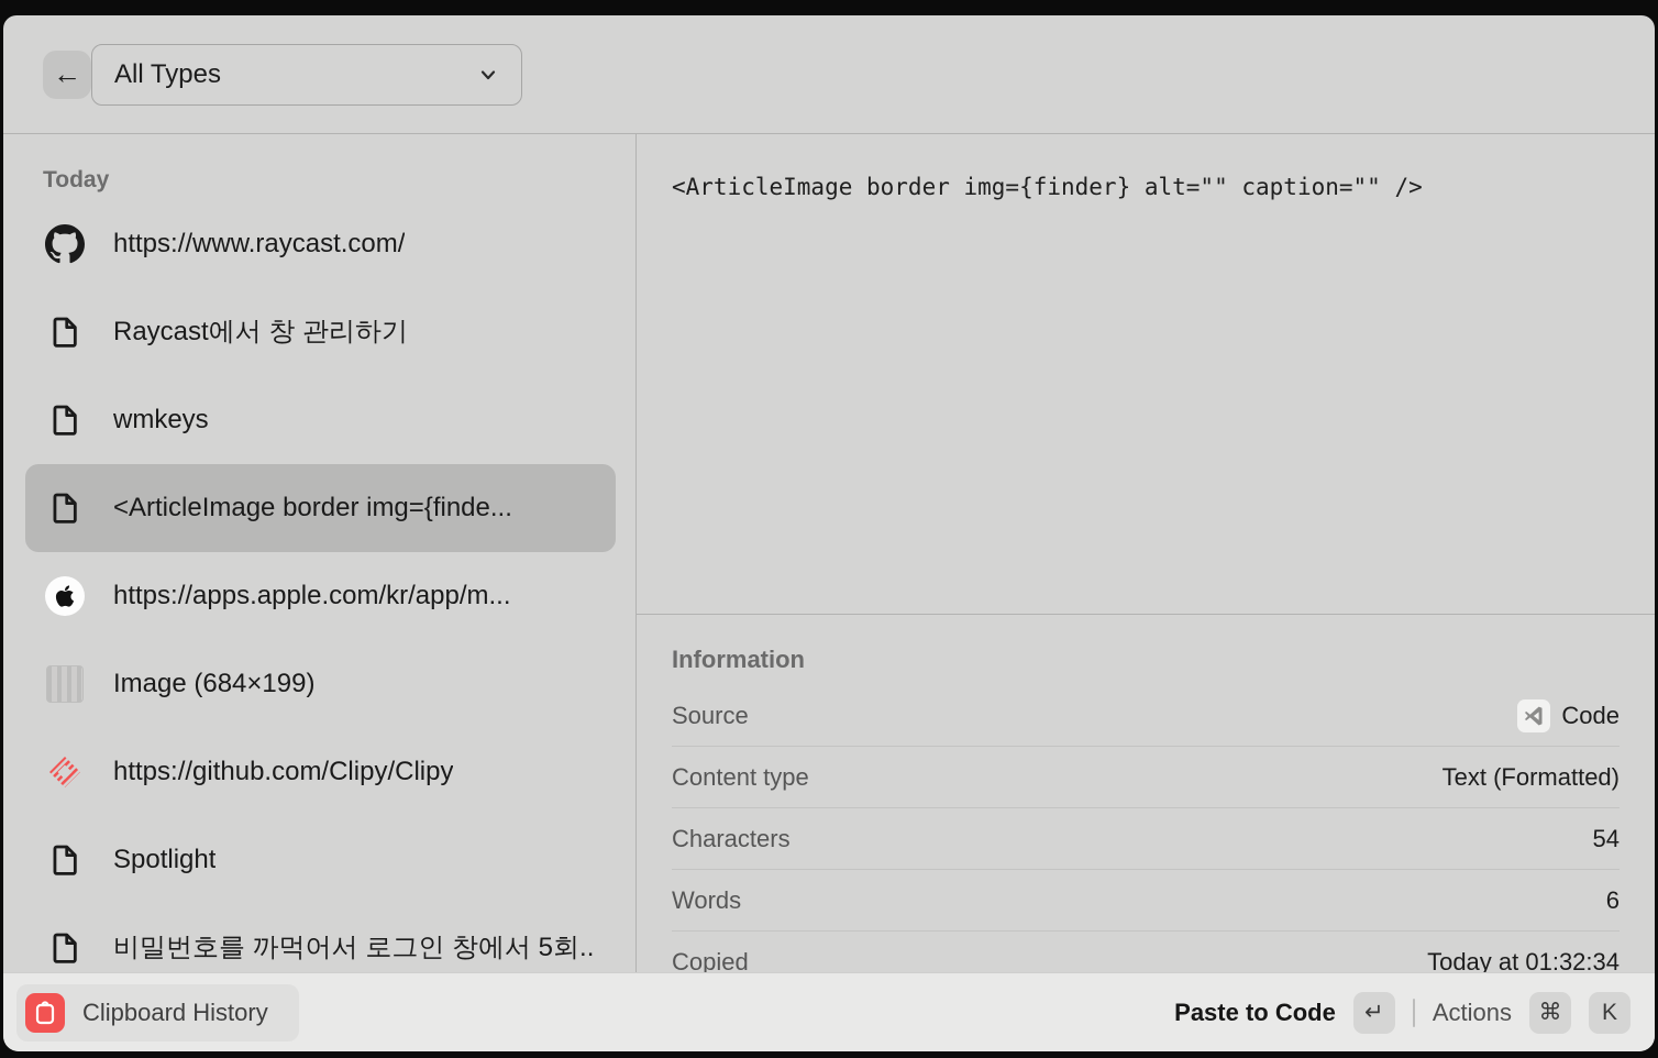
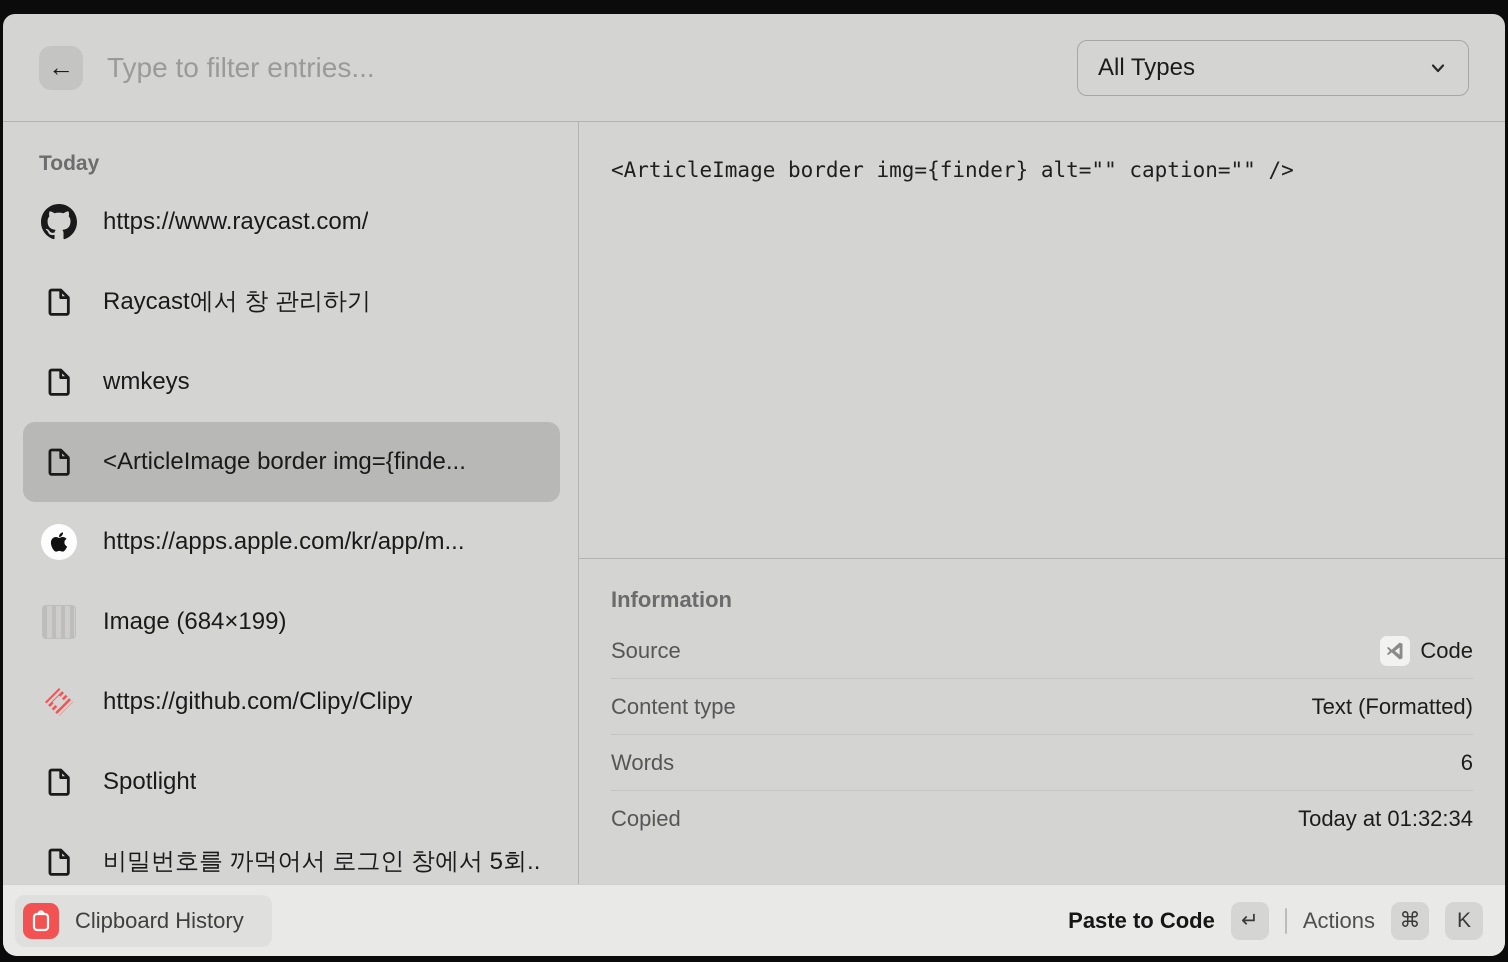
  ←
+ Type to filter entries...
  All Types
  Today
  https://www.raycast.com/
  Raycast에서 창 관리하기
  wmkeys
  <ArticleImage border img={finde...
  https://apps.apple.com/kr/app/m...
  Image (684×199)
  https://github.com/Clipy/Clipy
  Spotlight
  비밀번호를 까먹어서 로그인 창에서 5회..
  <ArticleImage border img={finder} alt="" caption="" />
  Information
  Source
  Code
  Content type
  Text (Formatted)
- Characters
- 54
  Words
  6
  Copied
  Today at 01:32:34
  Clipboard History
  Paste to Code
  ↵
  Actions
  ⌘
  K
